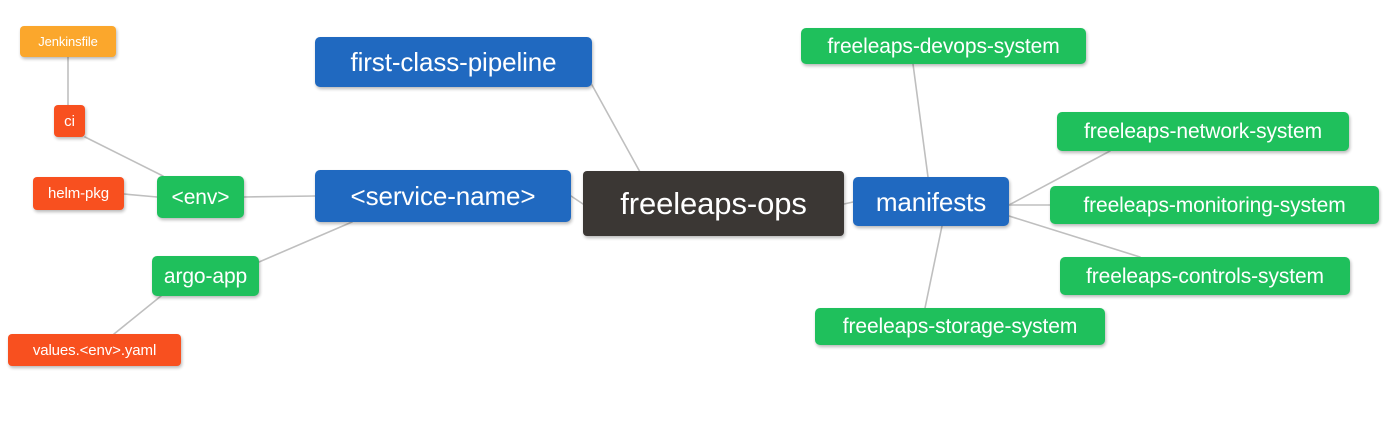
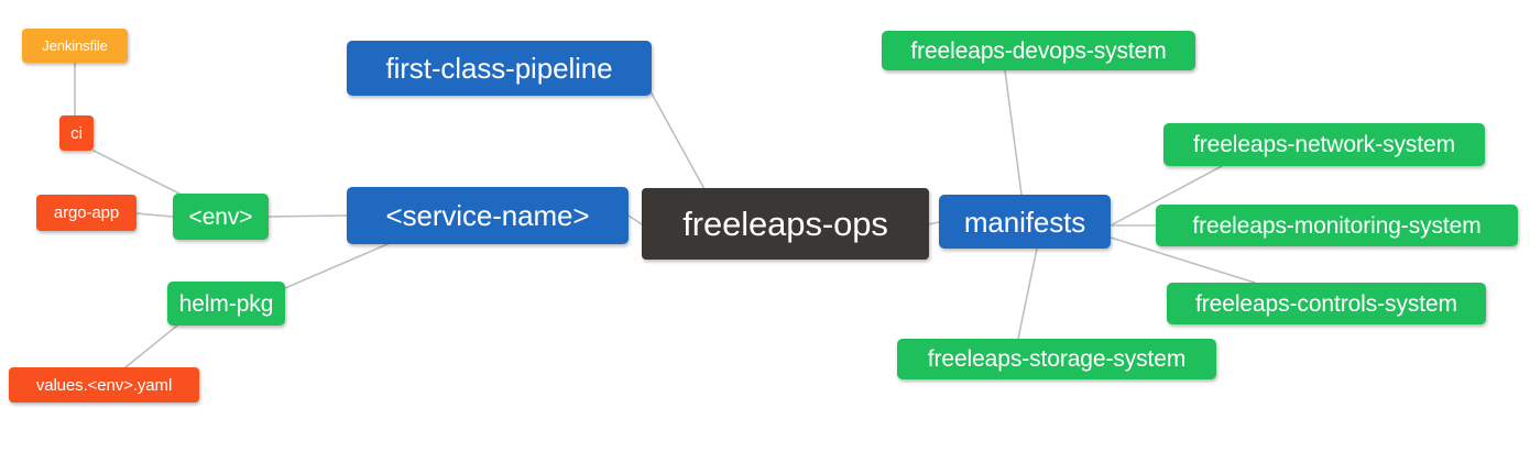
  freeleaps-ops
  <service-name>
  manifests
  first-class-pipeline
  <env>
- argo-app
+ helm-pkg
  ci
- helm-pkg
+ argo-app
  values.<env>.yaml
  Jenkinsfile
  freeleaps-devops-system
  freeleaps-network-system
  freeleaps-monitoring-system
  freeleaps-controls-system
  freeleaps-storage-system
